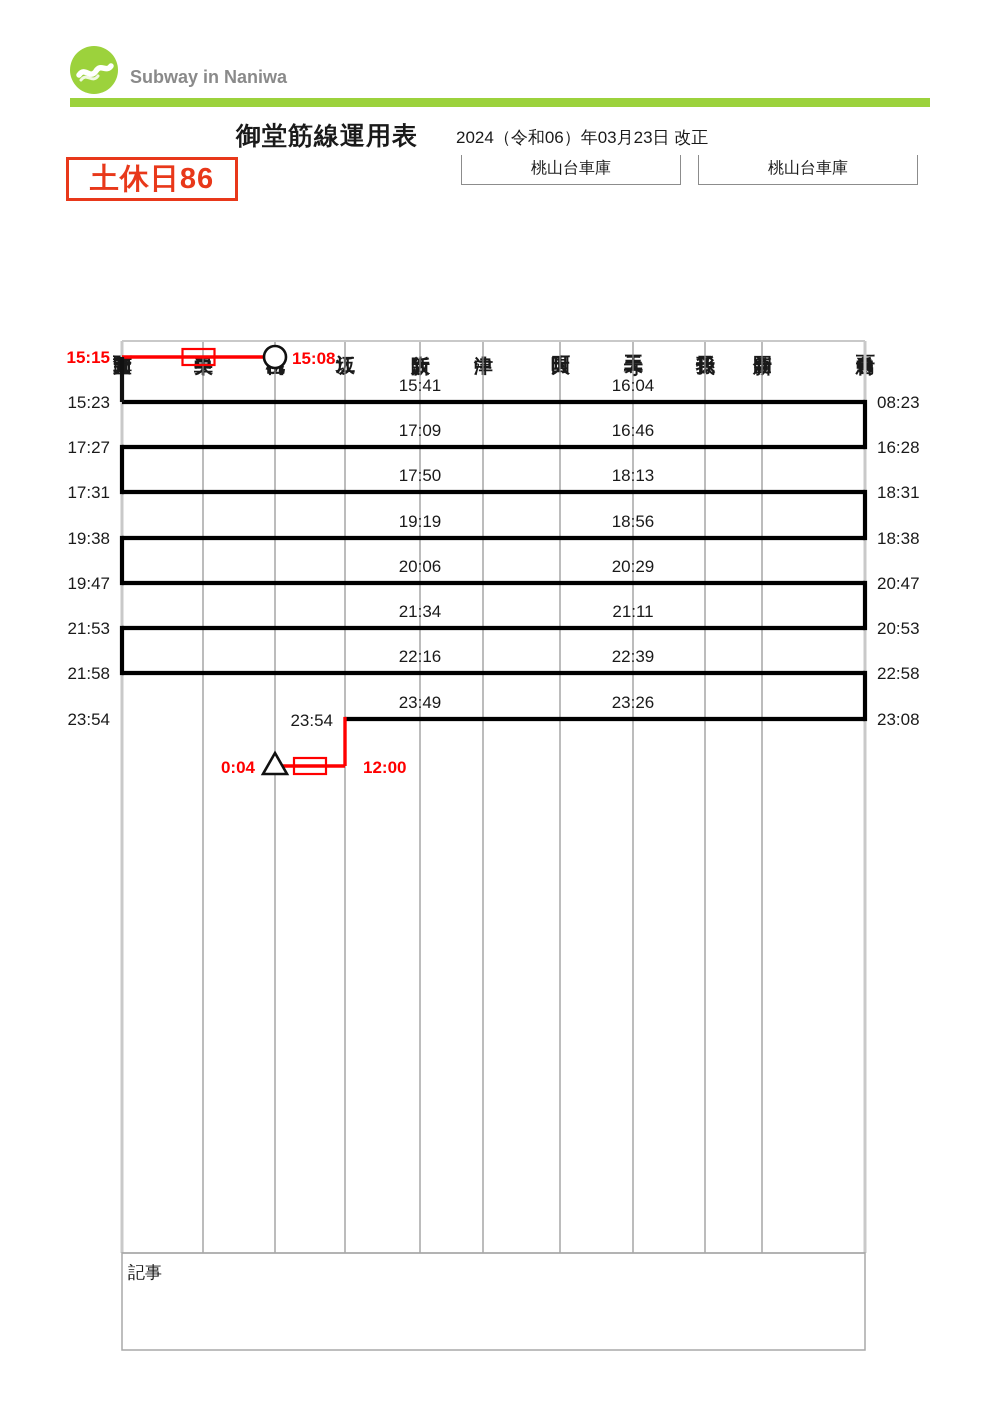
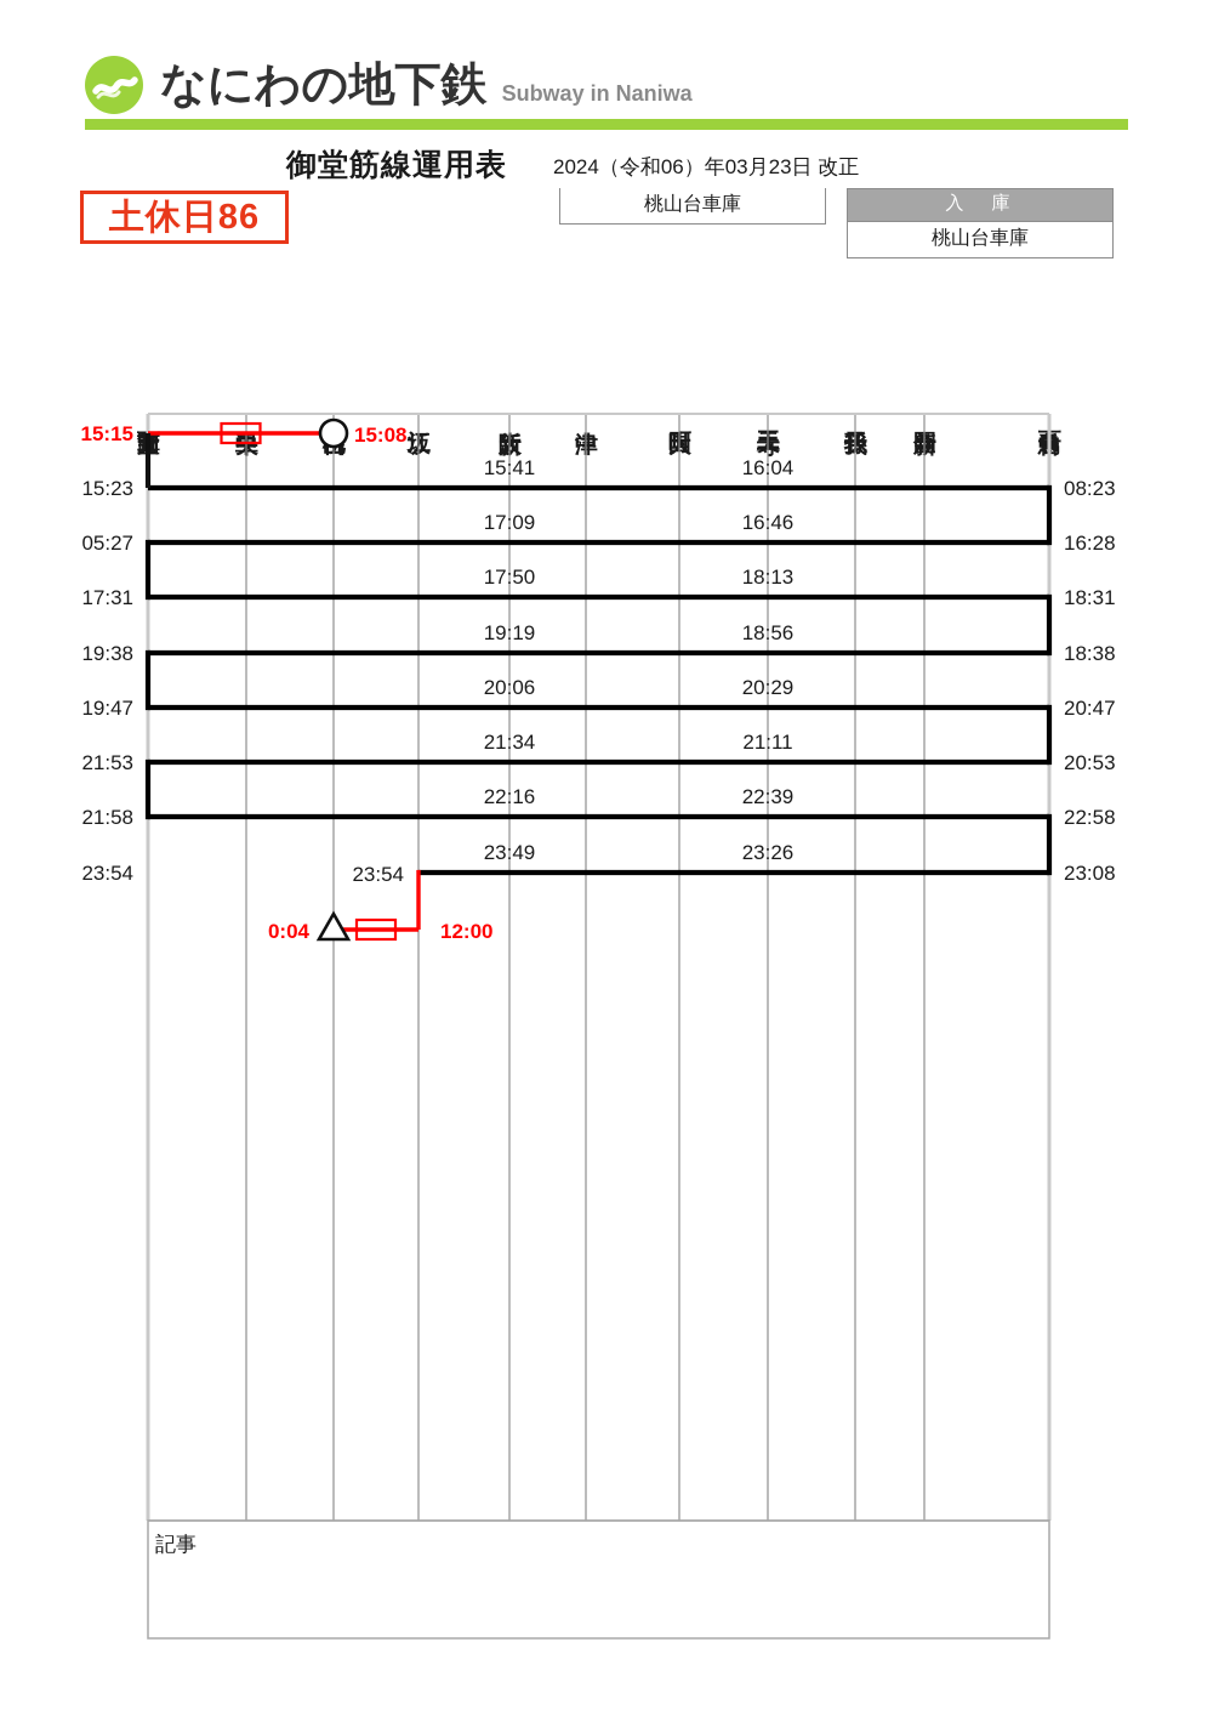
+ なにわの地下鉄
  Subway in Naniwa
  御堂筋線運用表
  2024（令和06）年03月23日 改正
  土休日86
  桃山台車庫
+ 入 庫
  桃山台車庫
  15:23
  08:23
- 17:27
+ 05:27
  16:28
  17:31
  18:31
  19:38
  18:38
  19:47
  20:47
  21:53
  20:53
  21:58
  22:58
  23:54
  23:08
  15:41
  16:04
  16:46
  17:09
  17:50
  18:13
  18:56
  19:19
  20:06
  20:29
  21:11
  21:34
  22:16
  22:39
  23:26
  23:49
  15:15
  15:08
  0:04
  12:00
  23:54
  記事
